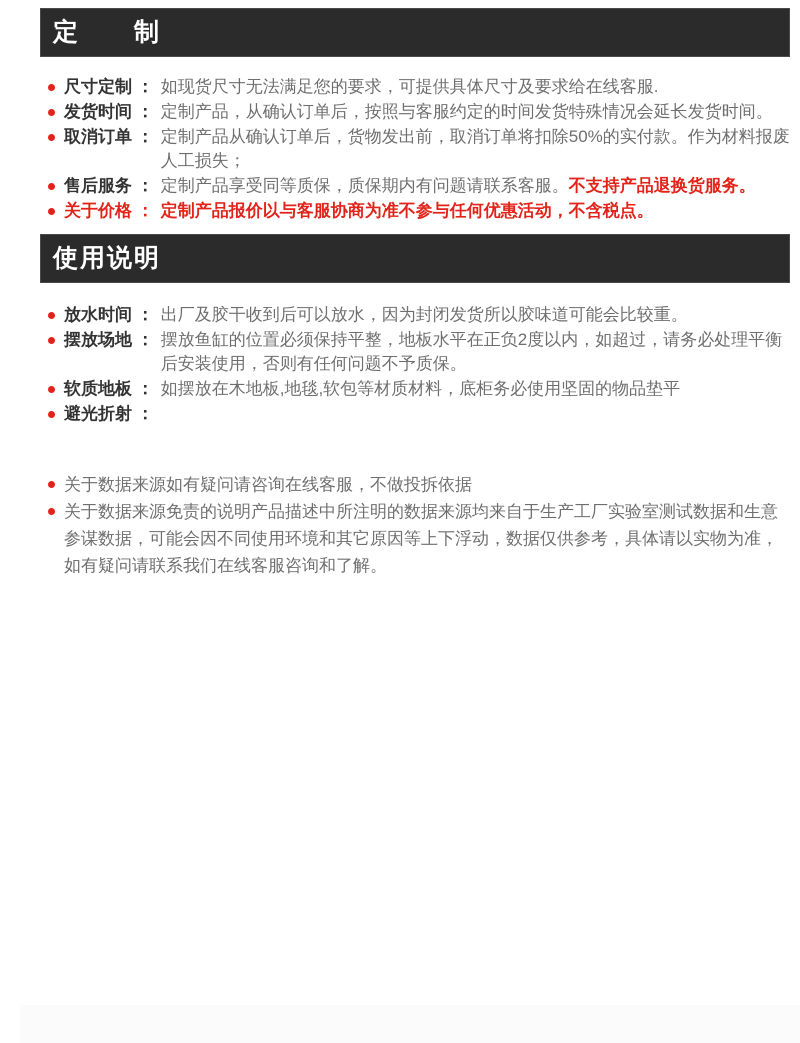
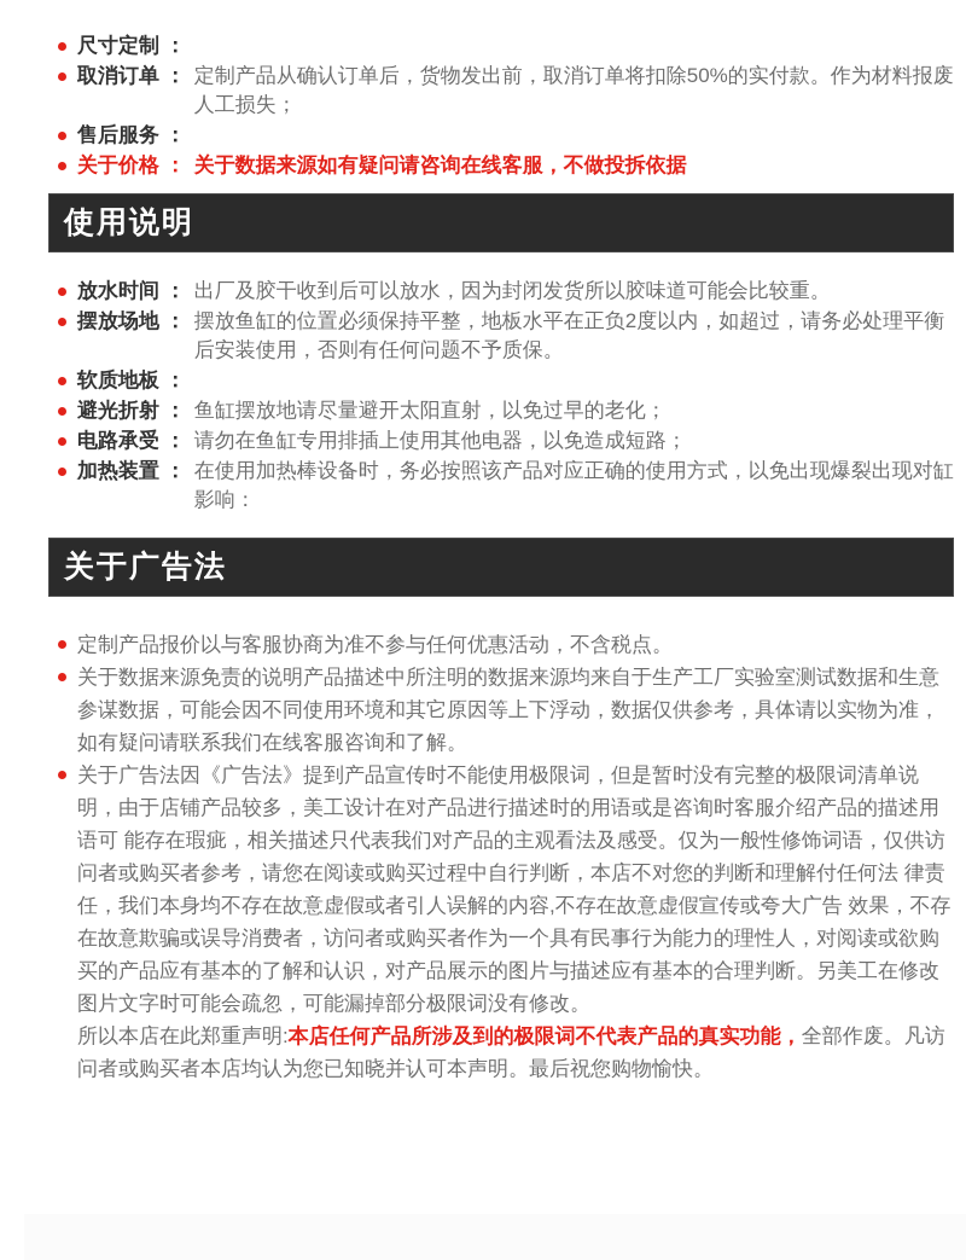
- 定 制
  尺寸定制 ：
- 如现货尺寸无法满足您的要求，可提供具体尺寸及要求给在线客服.
- 发货时间 ：
- 定制产品，从确认订单后，按照与客服约定的时间发货特殊情况会延长发货时间。
  取消订单 ：
  定制产品从确认订单后，货物发出前，取消订单将扣除50%的实付款。作为材料报废人工损失；
  售后服务 ：
- 定制产品享受同等质保，质保期内有问题请联系客服。不支持产品退换货服务。
  关于价格 ：
- 定制产品报价以与客服协商为准不参与任何优惠活动，不含税点。
+ 关于数据来源如有疑问请咨询在线客服，不做投拆依据
  使用说明
  放水时间 ：
  出厂及胶干收到后可以放水，因为封闭发货所以胶味道可能会比较重。
  摆放场地 ：
  摆放鱼缸的位置必须保持平整，地板水平在正负2度以内，如超过，请务必处理平衡后安装使用，否则有任何问题不予质保。
  软质地板 ：
- 如摆放在木地板,地毯,软包等材质材料，底柜务必使用坚固的物品垫平
  避光折射 ：
+ 鱼缸摆放地请尽量避开太阳直射，以免过早的老化；
+ 电路承受 ：
+ 请勿在鱼缸专用排插上使用其他电器，以免造成短路；
+ 加热装置 ：
+ 在使用加热棒设备时，务必按照该产品对应正确的使用方式，以免出现爆裂出现对缸影响：
+ 关于广告法
- 关于数据来源如有疑问请咨询在线客服，不做投拆依据
+ 定制产品报价以与客服协商为准不参与任何优惠活动，不含税点。
  关于数据来源免责的说明产品描述中所注明的数据来源均来自于生产工厂实验室测试数据和生意参谋数据，可能会因不同使用环境和其它原因等上下浮动，数据仅供参考，具体请以实物为准，如有疑问请联系我们在线客服咨询和了解。
+ 关于广告法因《广告法》提到产品宣传时不能使用极限词，但是暂时没有完整的极限词清单说明，由于店铺产品较多，美工设计在对产品进行描述时的用语或是咨询时客服介绍产品的描述用语可 能存在瑕疵，相关描述只代表我们对产品的主观看法及感受。仅为一般性修饰词语，仅供访 问者或购买者参考，请您在阅读或购买过程中自行判断，本店不对您的判断和理解付任何法 律责任，我们本身均不存在故意虚假或者引人误解的内容,不存在故意虚假宣传或夸大广告 效果，不存在故意欺骗或误导消费者，访问者或购买者作为一个具有民事行为能力的理性人，对阅读或欲购买的产品应有基本的了解和认识，对产品展示的图片与描述应有基本的合理判断。另美工在修改图片文字时可能会疏忽，可能漏掉部分极限词没有修改。
+ 所以本店在此郑重声明:本店任何产品所涉及到的极限词不代表产品的真实功能，全部作废。凡访问者或购买者本店均认为您已知晓并认可本声明。最后祝您购物愉快。
